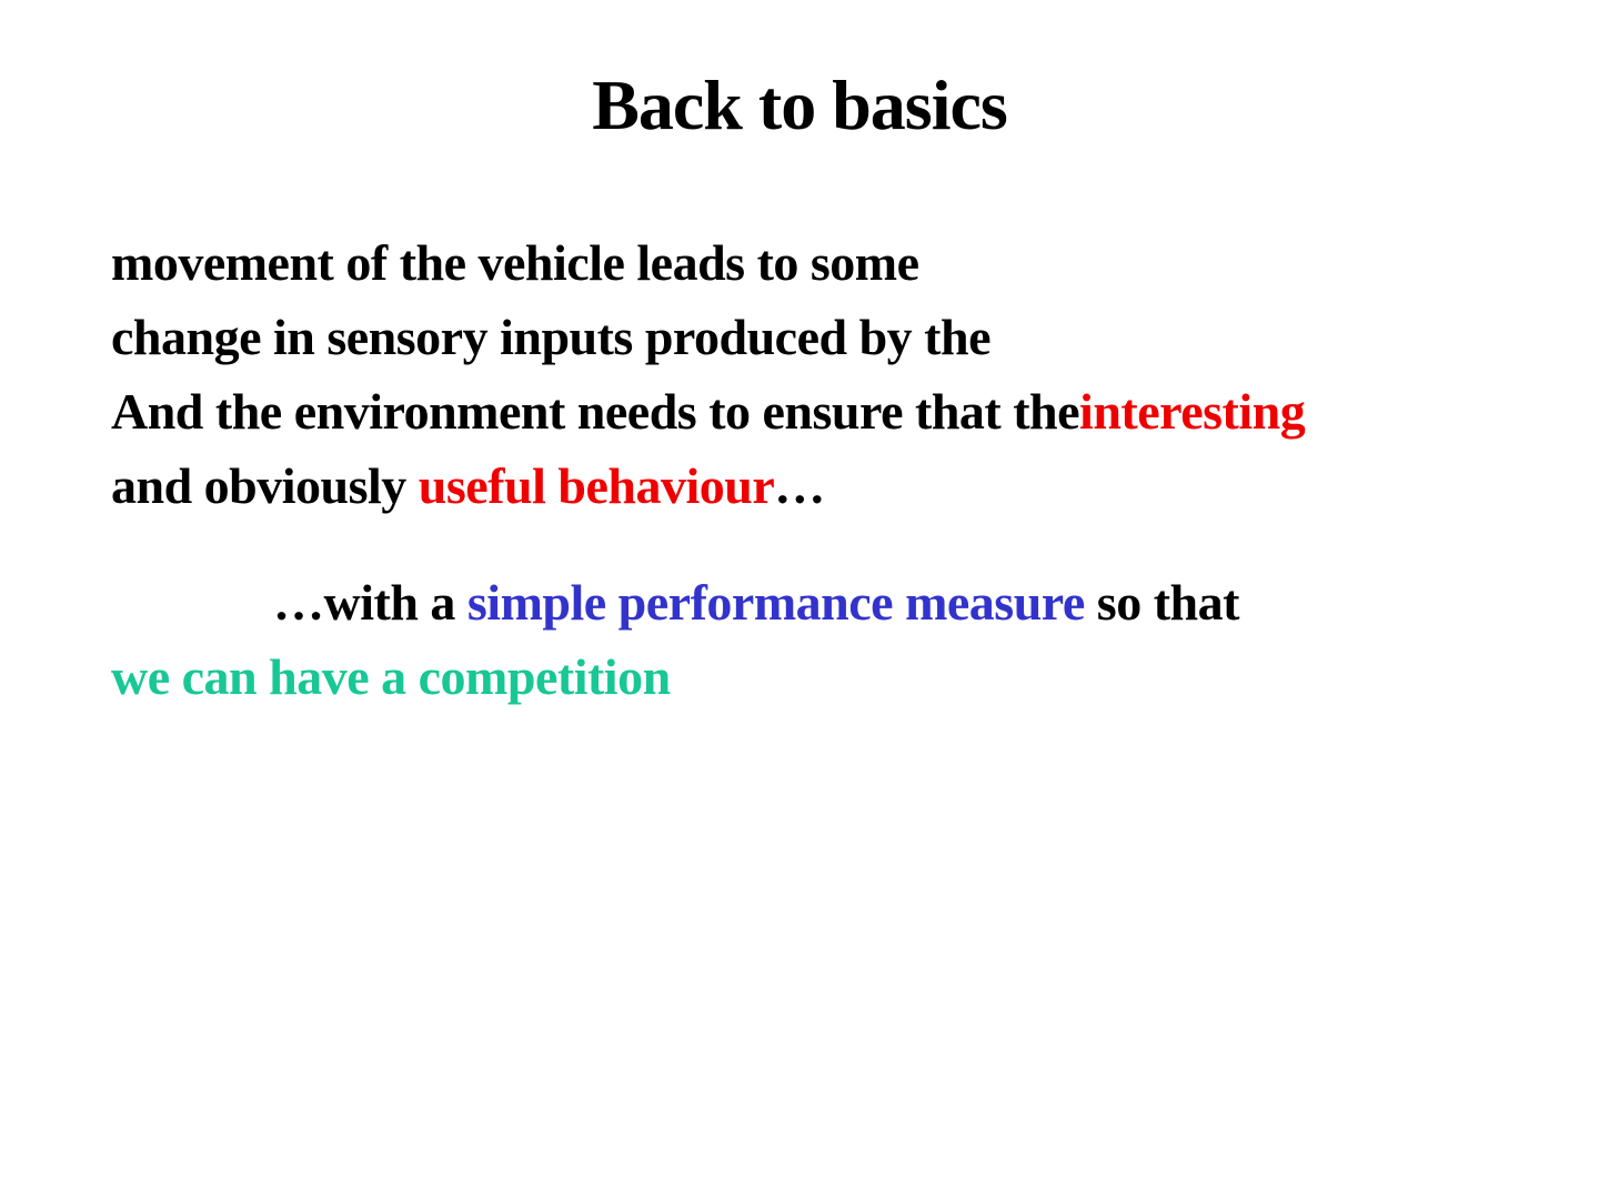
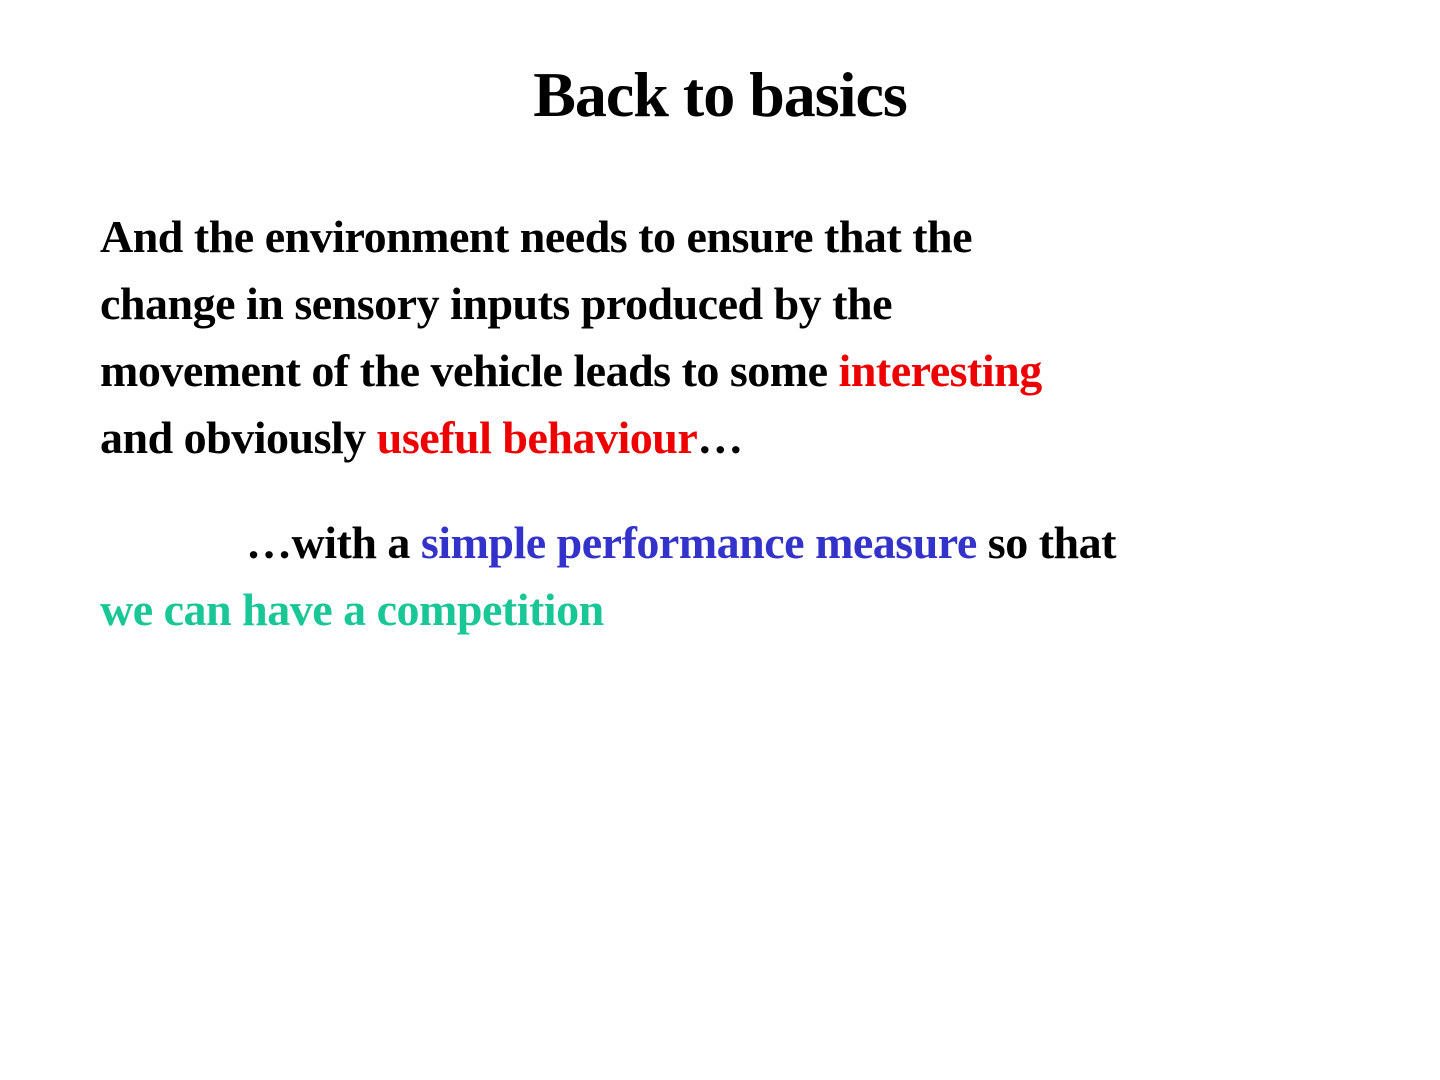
  Back to basics
- movement of the vehicle leads to some
+ And the environment needs to ensure that the
  change in sensory inputs produced by the
- And the environment needs to ensure that theinteresting
+ movement of the vehicle leads to some interesting
  and obviously useful behaviour…
  …with a simple performance measure so that
  we can have a competition
